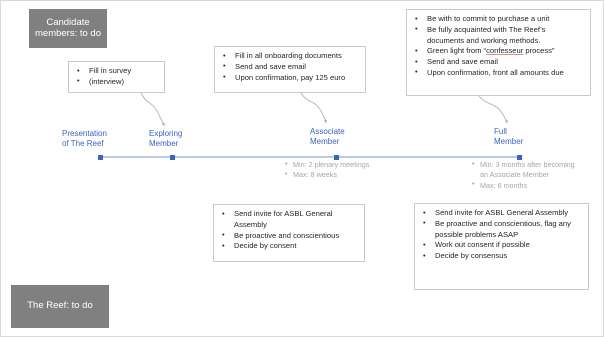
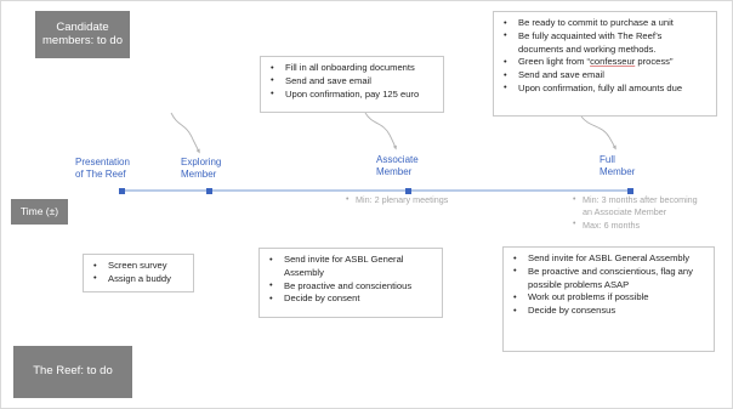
  Candidate
  members: to do
+ Time (±)
  The Reef: to do
- Fill in survey
- (interview)
  Fill in all onboarding documents
  Send and save email
  Upon confirmation, pay 125 euro
- Be with to commit to purchase a unit
+ Be ready to commit to purchase a unit
  Be fully acquainted with The Reef’s documents and working methods.
  Green light from “confesseur process”
  Send and save email
- Upon confirmation, front all amounts due
+ Upon confirmation, fully all amounts due
  Presentation
  of The Reef
  Exploring
  Member
  Associate
  Member
  Full
  Member
  Min: 2 plenary meetings
- Max: 8 weeks
  Min: 3 months after becoming an Associate Member
  Max: 6 months
+ Screen survey
+ Assign a buddy
  Send invite for ASBL General Assembly
  Be proactive and conscientious
  Decide by consent
  Send invite for ASBL General Assembly
  Be proactive and conscientious, flag any possible problems ASAP
- Work out consent if possible
+ Work out problems if possible
  Decide by consensus
